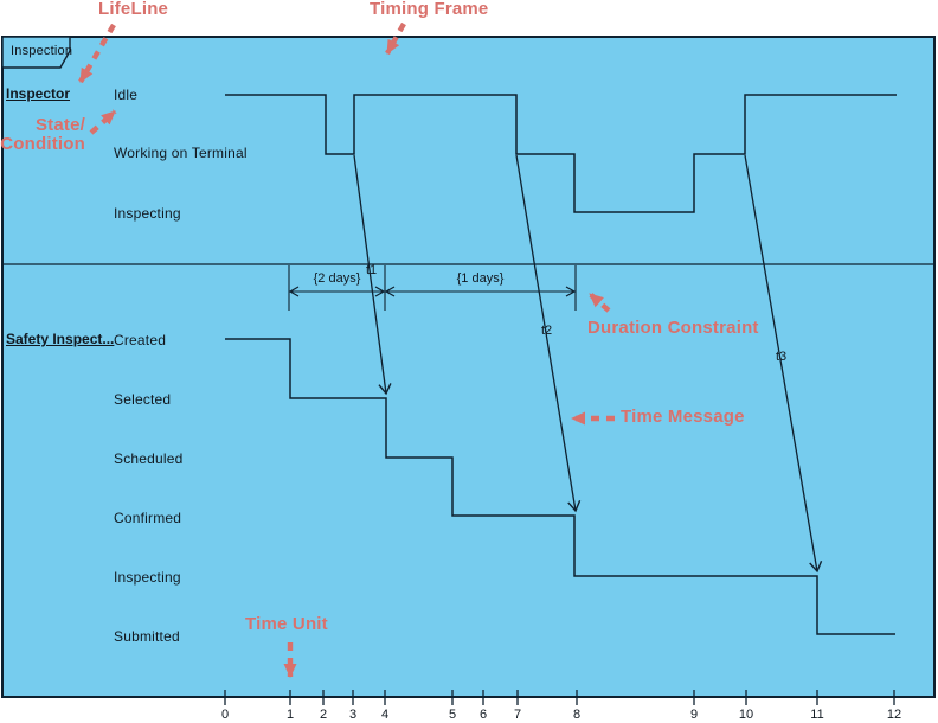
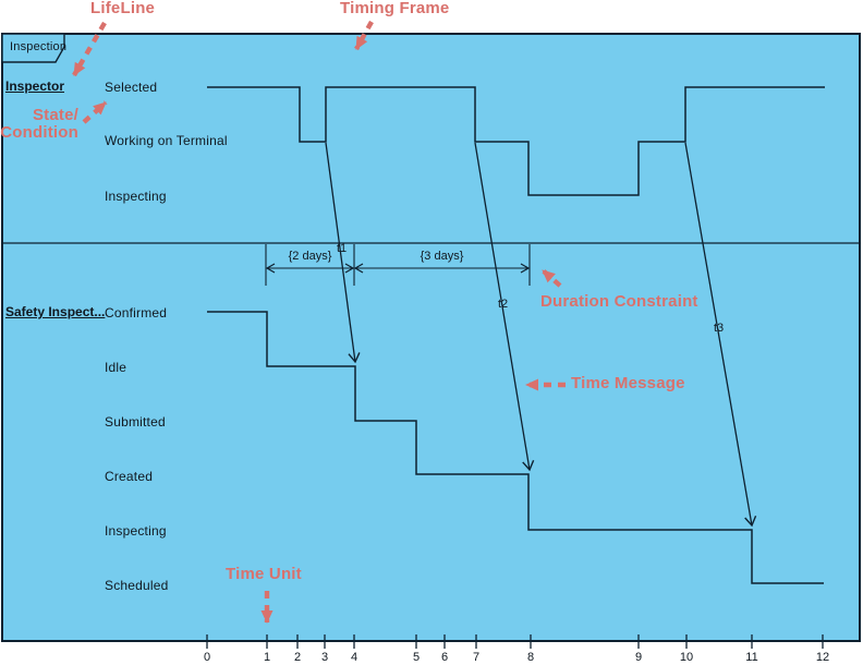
  Inspection
  Inspector
- Idle
+ Selected
  Working on Terminal
  Inspecting
  Safety Inspect...
- Created
+ Confirmed
- Selected
+ Idle
- Scheduled
+ Submitted
- Confirmed
+ Created
  Inspecting
- Submitted
+ Scheduled
  t1
  t2
  t3
  {2 days}
- {1 days}
+ {3 days}
  0
  1
  2
  3
  4
  5
  6
  7
  8
  9
  10
  11
  12
  LifeLine
  Timing Frame
  State/
  Condition
  Duration Constraint
  Time Message
  Time Unit
